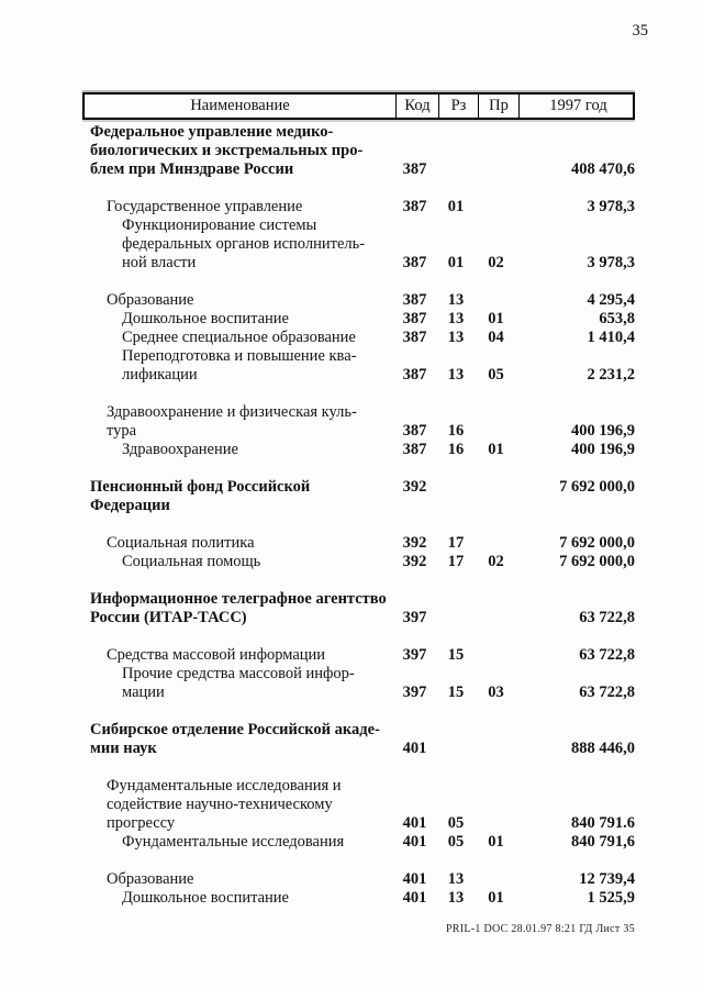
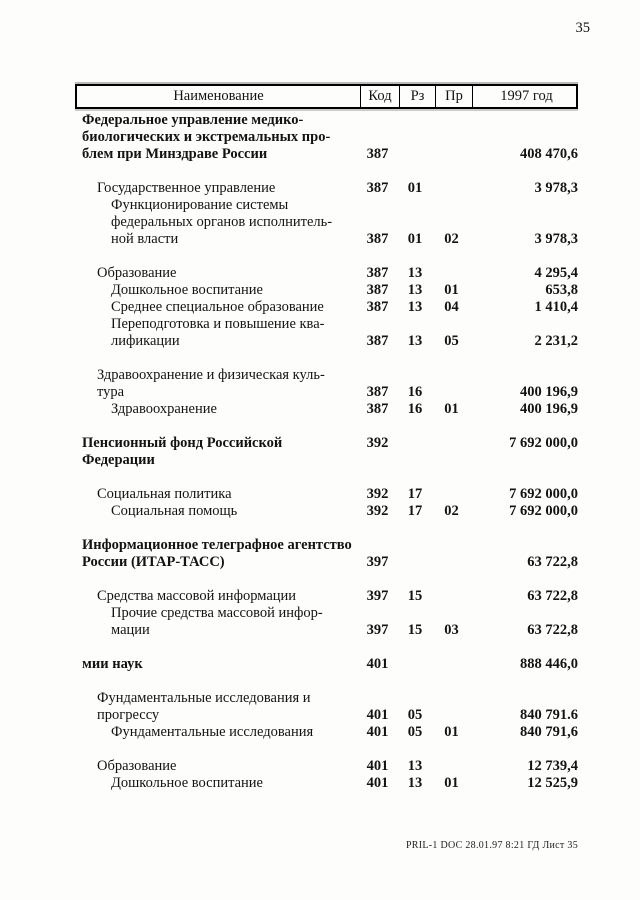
  35
  Наименование
  Код
  Рз
  Пр
  1997 год
  Федеральное управление медико-
  биологических и экстремальных про-
  блем при Минздраве России
  387
  408 470,6
  Государственное управление
  387
  01
  3 978,3
  Функционирование системы
  федеральных органов исполнитель-
  ной власти
  387
  01
  02
  3 978,3
  Образование
  387
  13
  4 295,4
  Дошкольное воспитание
  387
  13
  01
  653,8
  Среднее специальное образование
  387
  13
  04
  1 410,4
  Переподготовка и повышение ква-
  лификации
  387
  13
  05
  2 231,2
  Здравоохранение и физическая куль-
  тура
  387
  16
  400 196,9
  Здравоохранение
  387
  16
  01
  400 196,9
  Пенсионный фонд Российской
  Федерации
  392
  7 692 000,0
  Социальная политика
  392
  17
  7 692 000,0
  Социальная помощь
  392
  17
  02
  7 692 000,0
  Информационное телеграфное агентство
  России (ИТАР-ТАСС)
  397
  63 722,8
  Средства массовой информации
  397
  15
  63 722,8
  Прочие средства массовой инфор-
  мации
  397
  15
  03
  63 722,8
- Сибирское отделение Российской акаде-
  мии наук
  401
  888 446,0
  Фундаментальные исследования и
- содействие научно-техническому
  прогрессу
  401
  05
  840 791.6
  Фундаментальные исследования
  401
  05
  01
  840 791,6
  Образование
  401
  13
  12 739,4
  Дошкольное воспитание
  401
  13
  01
- 1 525,9
+ 12 525,9
  PRIL-1 DOC 28.01.97 8:21 ГД Лист 35
